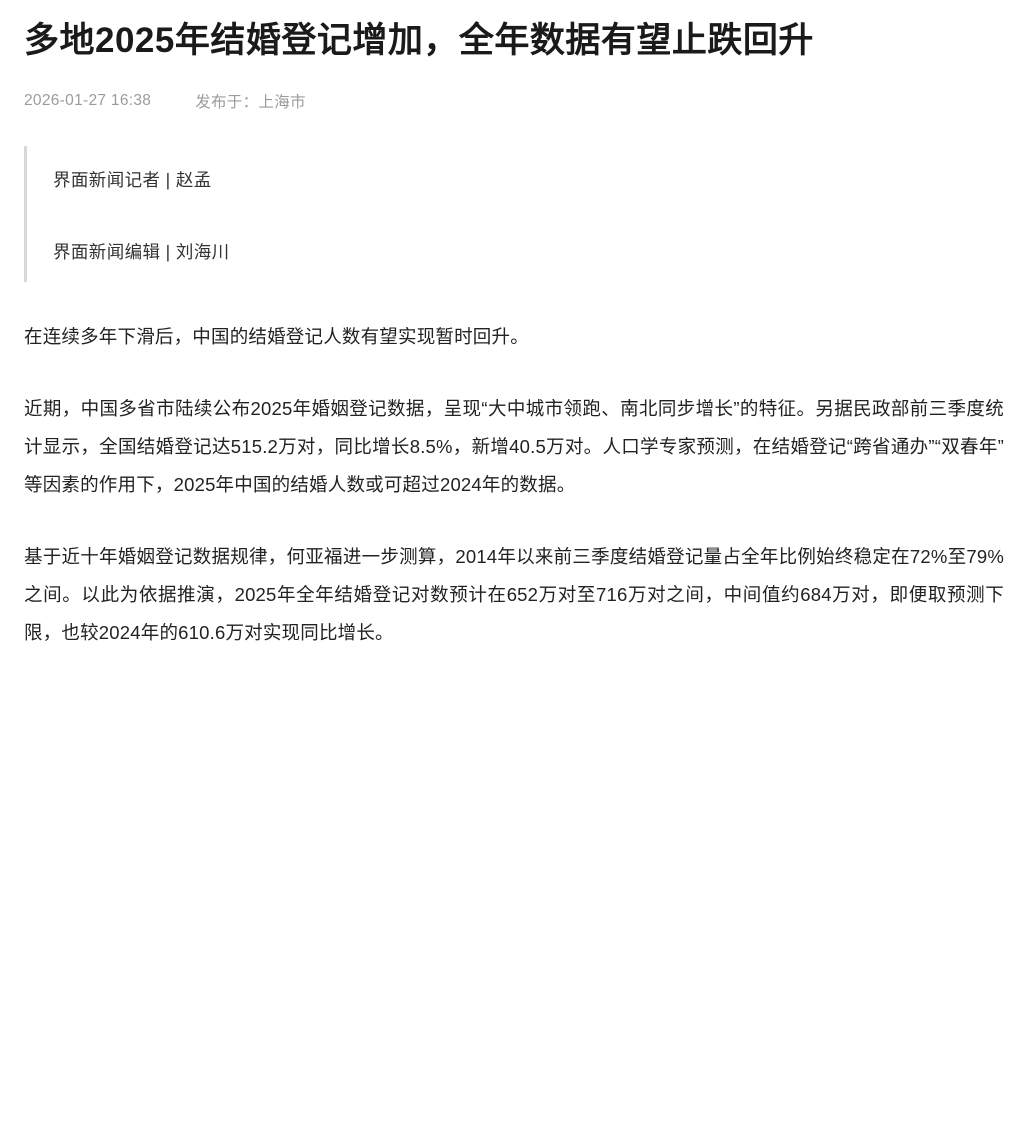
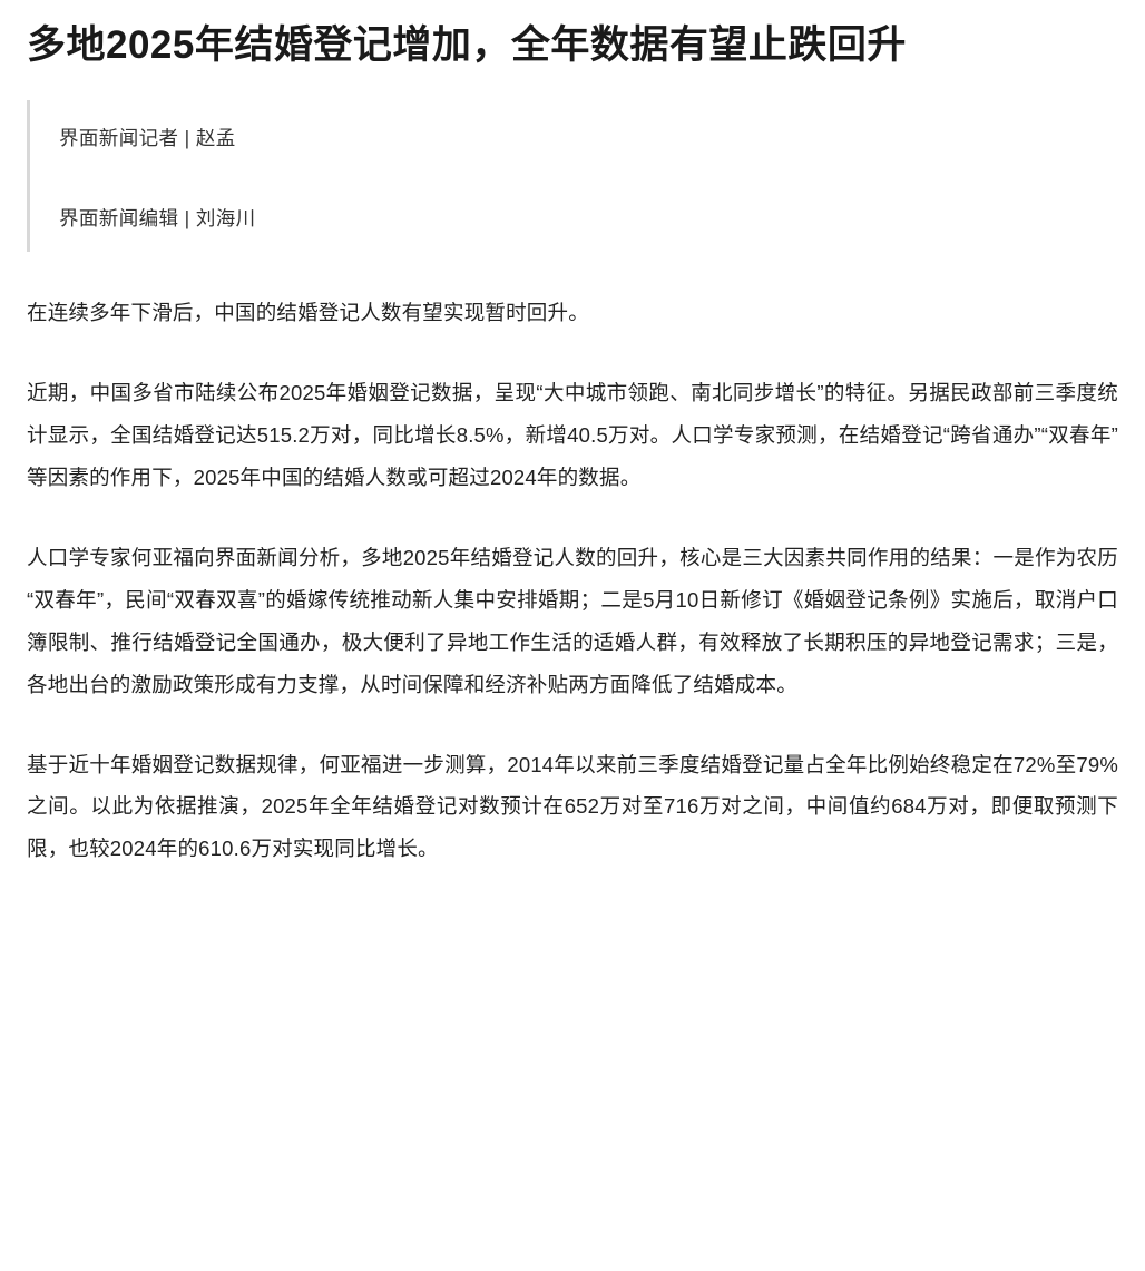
  多地2025年结婚登记增加，全年数据有望止跌回升
- 2026-01-27 16:38
- 发布于：上海市
  界面新闻记者 | 赵孟
  界面新闻编辑 | 刘海川
  在连续多年下滑后，中国的结婚登记人数有望实现暂时回升。
  近期，中国多省市陆续公布2025年婚姻登记数据，呈现“大中城市领跑、南北同步增长”的特征。另据民政部前三季度统计显示，全国结婚登记达515.2万对，同比增长8.5%，新增40.5万对。人口学专家预测，在结婚登记“跨省通办”“双春年”等因素的作用下，2025年中国的结婚人数或可超过2024年的数据。
+ 人口学专家何亚福向界面新闻分析，多地2025年结婚登记人数的回升，核心是三大因素共同作用的结果：一是作为农历“双春年”，民间“双春双喜”的婚嫁传统推动新人集中安排婚期；二是5月10日新修订《婚姻登记条例》实施后，取消户口簿限制、推行结婚登记全国通办，极大便利了异地工作生活的适婚人群，有效释放了长期积压的异地登记需求；三是，各地出台的激励政策形成有力支撑，从时间保障和经济补贴两方面降低了结婚成本。
  基于近十年婚姻登记数据规律，何亚福进一步测算，2014年以来前三季度结婚登记量占全年比例始终稳定在72%至79%之间。以此为依据推演，2025年全年结婚登记对数预计在652万对至716万对之间，中间值约684万对，即便取预测下限，也较2024年的610.6万对实现同比增长。
